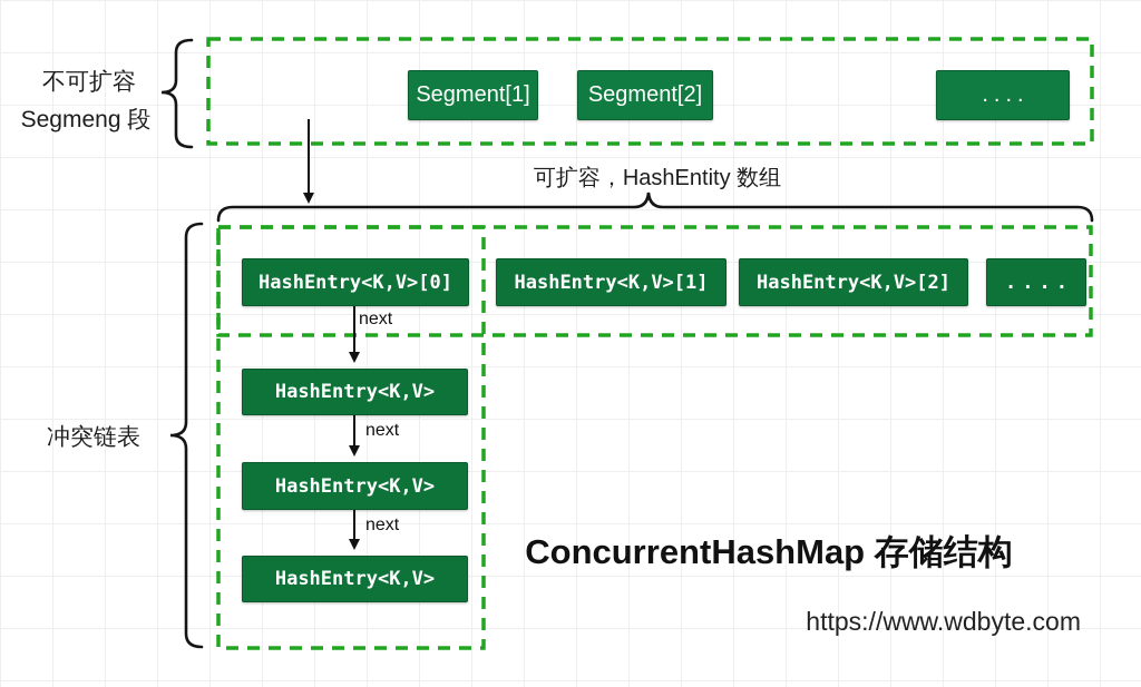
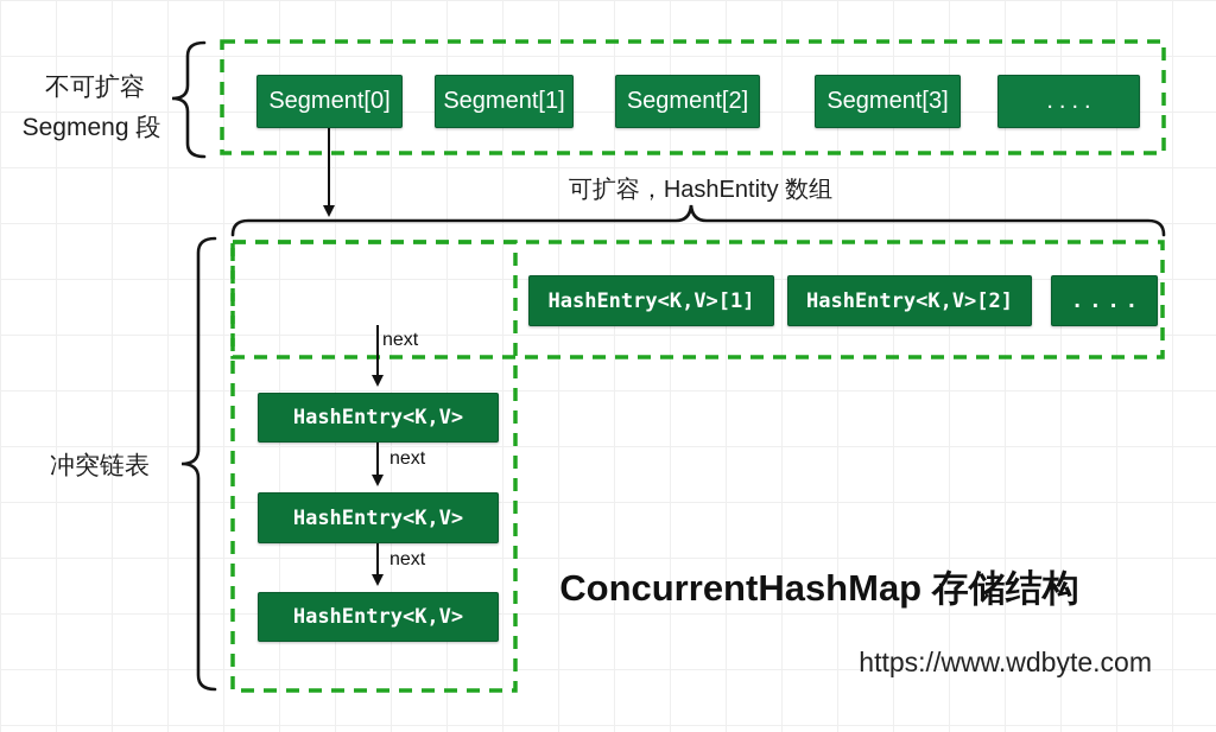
  不可扩容
  Segmeng 段
  冲突链表
  可扩容，HashEntity 数组
+ Segment[0]
  Segment[1]
  Segment[2]
+ Segment[3]
  ....
- HashEntry<K,V>[0]
  HashEntry<K,V>[1]
  HashEntry<K,V>[2]
  ....
  HashEntry<K,V>
  HashEntry<K,V>
  HashEntry<K,V>
  next
  next
  next
  ConcurrentHashMap 存储结构
  https://www.wdbyte.com
